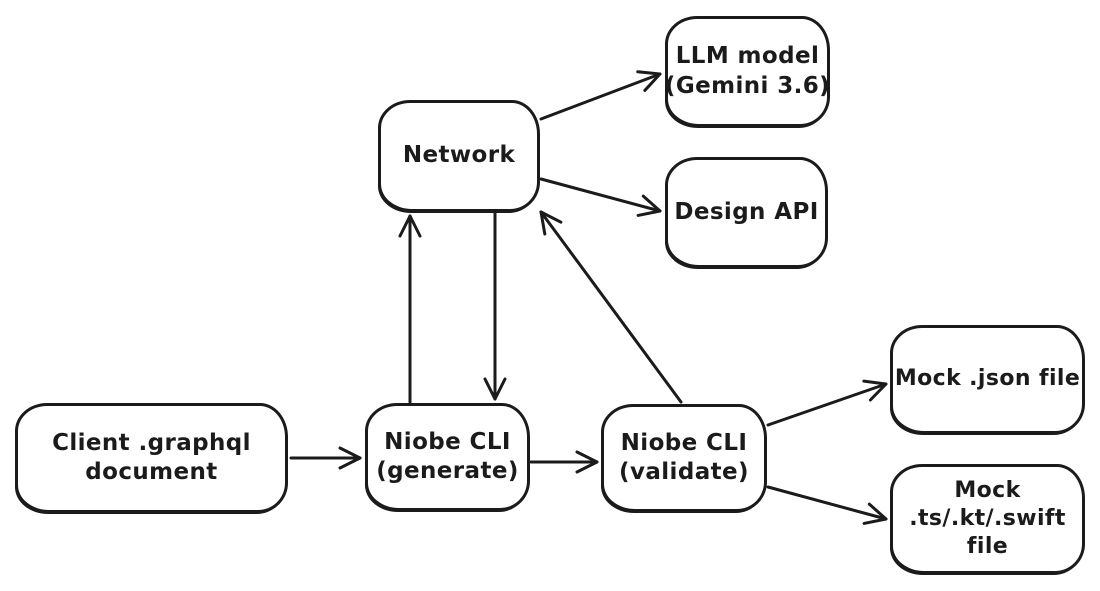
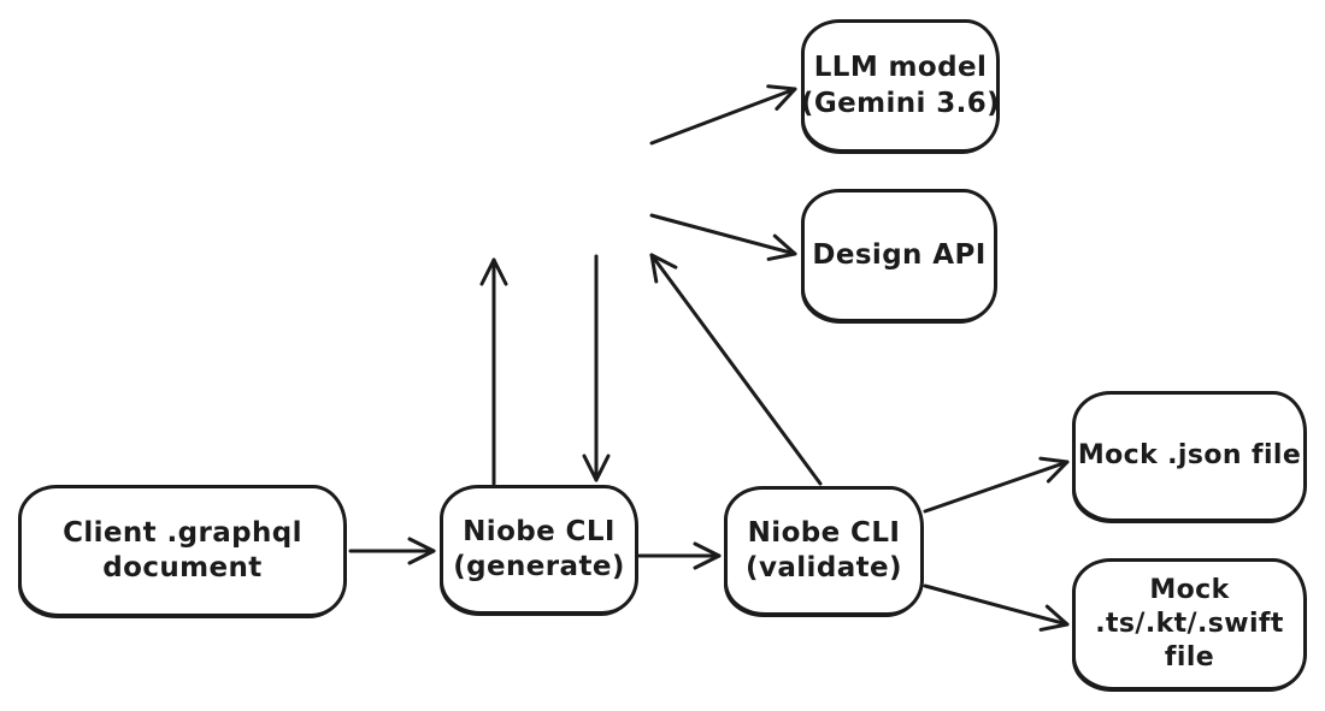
- Network
  LLM model
  (Gemini 3.6)
  Design API
  Client .graphql
  document
  Niobe CLI
  (generate)
  Niobe CLI
  (validate)
  Mock .json file
  Mock
  .ts/.kt/.swift
  file
